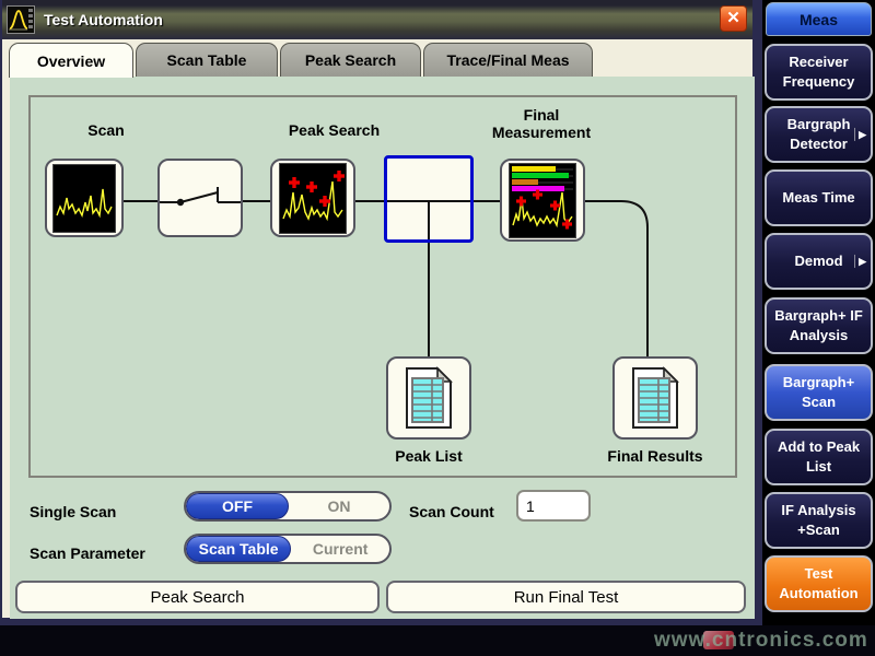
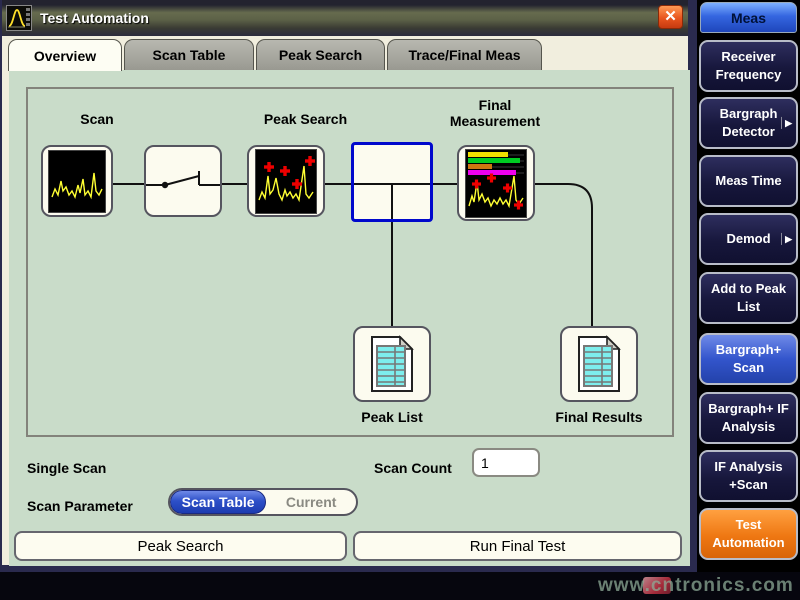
  Test Automation
  ✕
  Overview
  Scan Table
  Peak Search
  Trace/Final Meas
  Scan
  Peak Search
  Final Measurement
  Peak List
  Final Results
  Single Scan
- OFF
- ON
  Scan Count
  1
  Scan Parameter
  Scan Table
  Current
  Peak Search
  Run Final Test
  Meas
  Receiver Frequency
  Bargraph Detector
  ▶
  Meas Time
  Demod
  ▶
- Bargraph+ IF Analysis
+ Add to Peak List
  Bargraph+ Scan
- Add to Peak List
+ Bargraph+ IF Analysis
  IF Analysis +Scan
  Test Automation
  www.cntronics.com
